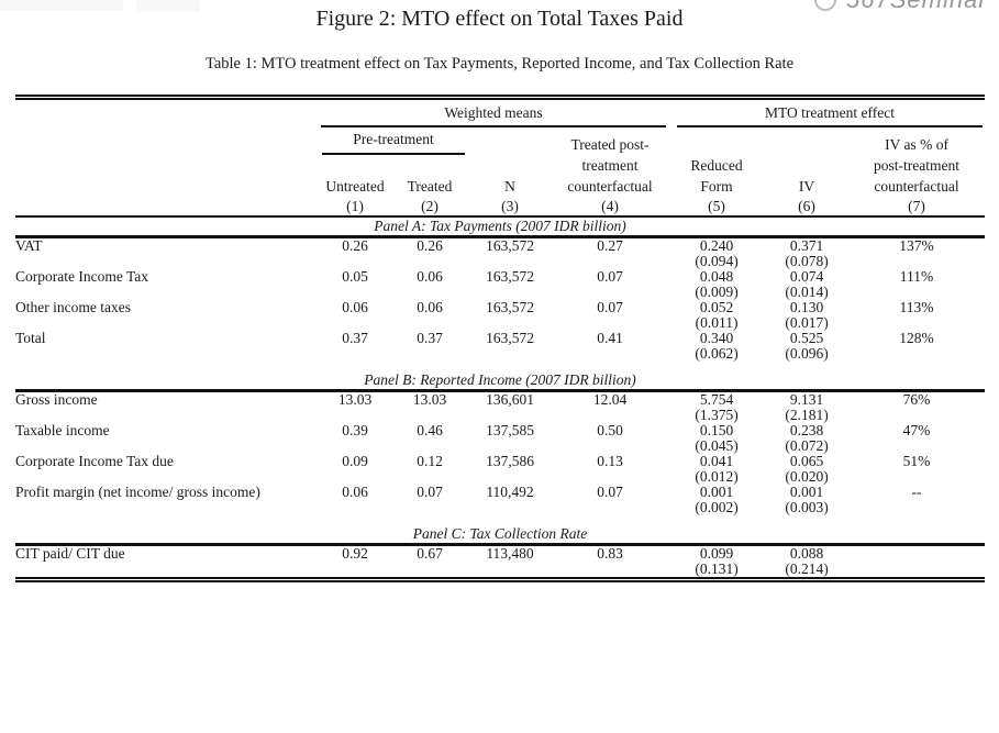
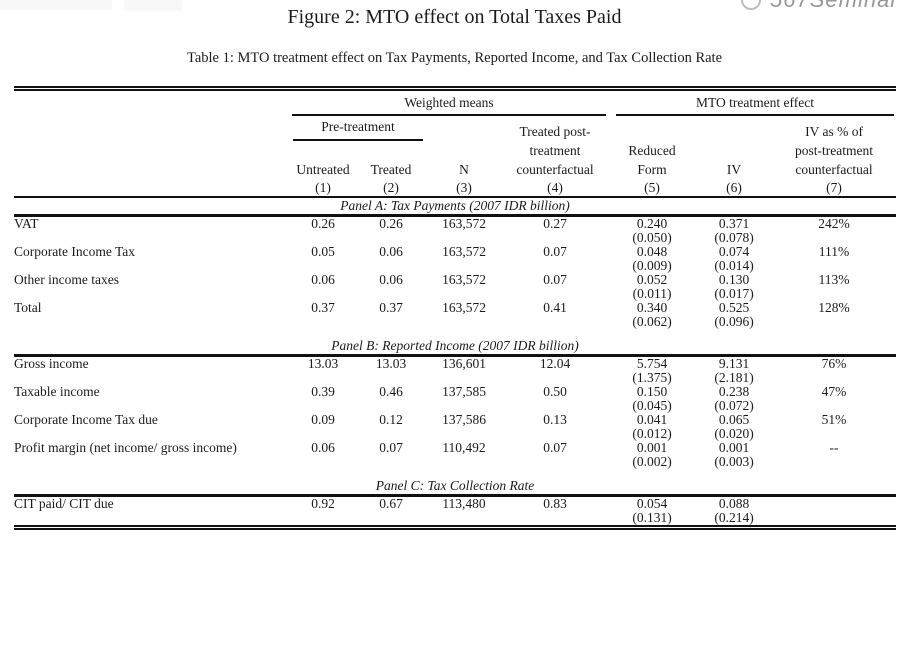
  Figure 2: MTO effect on Total Taxes Paid
  Table 1: MTO treatment effect on Tax Payments, Reported Income, and Tax Collection Rate
  	Weighted means	MTO treatment effect
  	Pre-treatment		Treated post-			IV as % of
  				treatment	Reduced		post-treatment
  	Untreated	Treated	N	counterfactual	Form	IV	counterfactual
  	(1)	(2)	(3)	(4)	(5)	(6)	(7)
  Panel A: Tax Payments (2007 IDR billion)
- VAT	0.26	0.26	163,572	0.27	0.240	0.371	137%
+ VAT	0.26	0.26	163,572	0.27	0.240	0.371	242%
- 					(0.094)	(0.078)
+ 					(0.050)	(0.078)
  Corporate Income Tax	0.05	0.06	163,572	0.07	0.048	0.074	111%
  					(0.009)	(0.014)
  Other income taxes	0.06	0.06	163,572	0.07	0.052	0.130	113%
  					(0.011)	(0.017)
  Total	0.37	0.37	163,572	0.41	0.340	0.525	128%
  					(0.062)	(0.096)
  Panel B: Reported Income (2007 IDR billion)
  Gross income	13.03	13.03	136,601	12.04	5.754	9.131	76%
  					(1.375)	(2.181)
  Taxable income	0.39	0.46	137,585	0.50	0.150	0.238	47%
  					(0.045)	(0.072)
  Corporate Income Tax due	0.09	0.12	137,586	0.13	0.041	0.065	51%
  					(0.012)	(0.020)
  Profit margin (net income/ gross income)	0.06	0.07	110,492	0.07	0.001	0.001	--
  					(0.002)	(0.003)
  Panel C: Tax Collection Rate
- CIT paid/ CIT due	0.92	0.67	113,480	0.83	0.099	0.088
+ CIT paid/ CIT due	0.92	0.67	113,480	0.83	0.054	0.088
  					(0.131)	(0.214)
